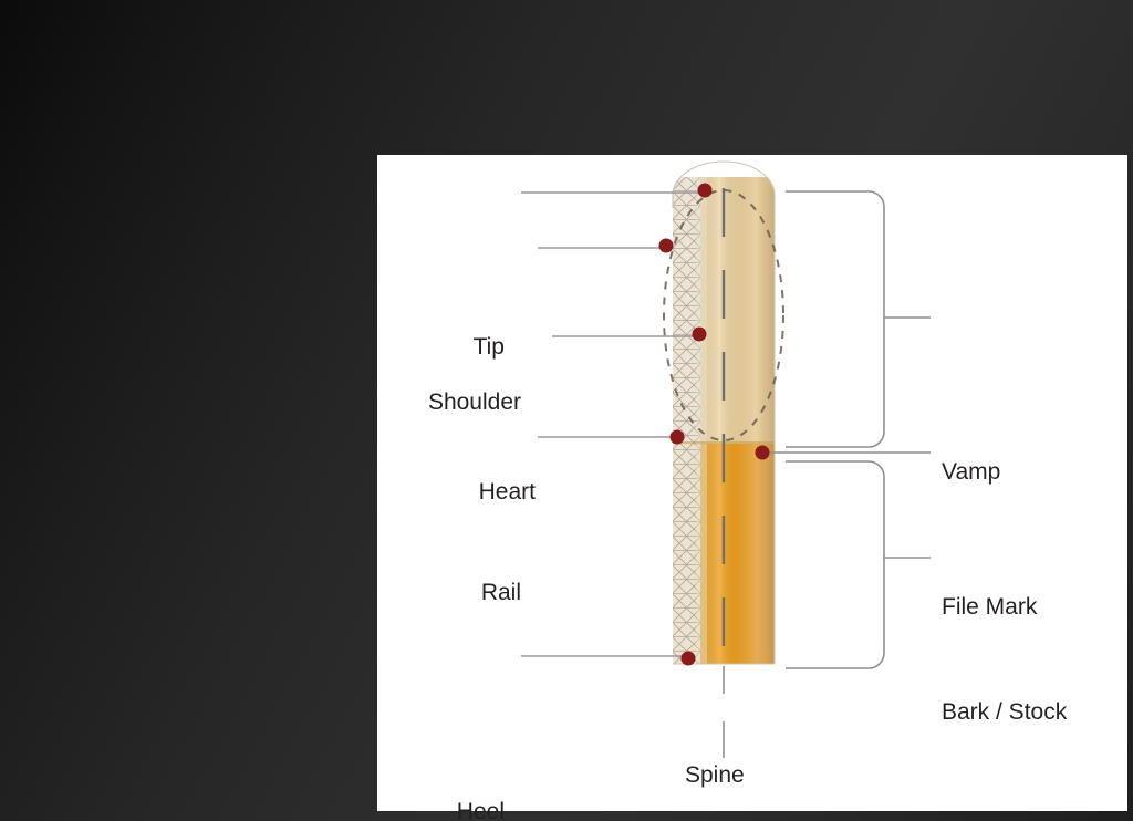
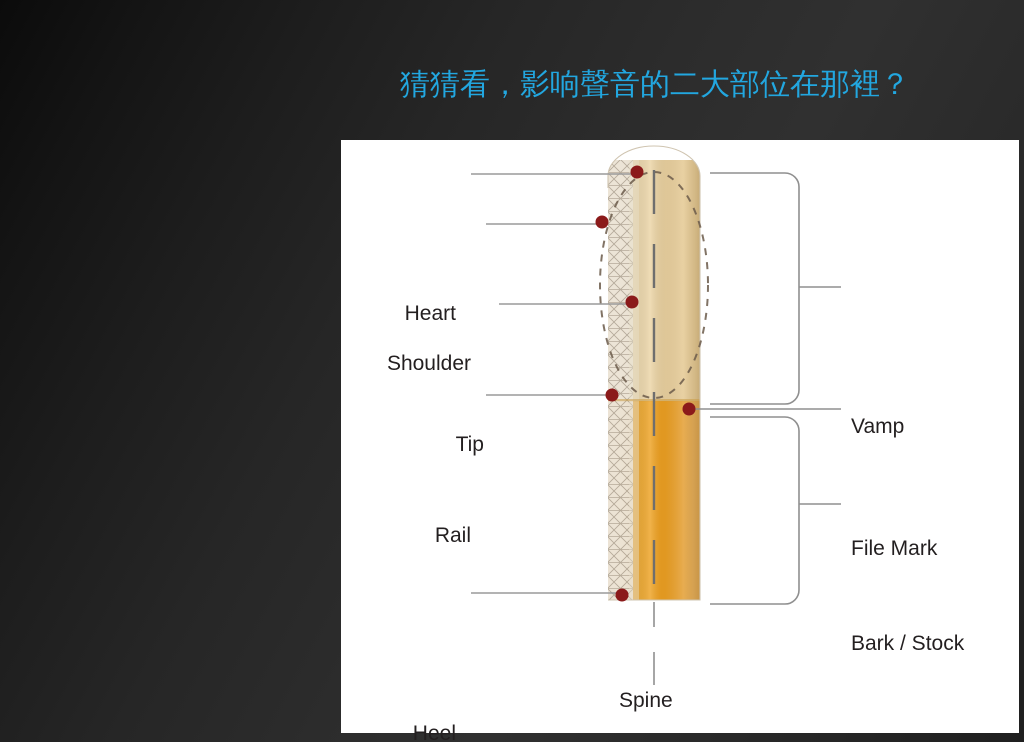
+ 猜猜看，影响聲音的二大部位在那裡？
- Tip
+ Heart
  Shoulder
- Heart
+ Tip
  Rail
  Heel
  Vamp
  File Mark
  Bark / Stock
  Spine
